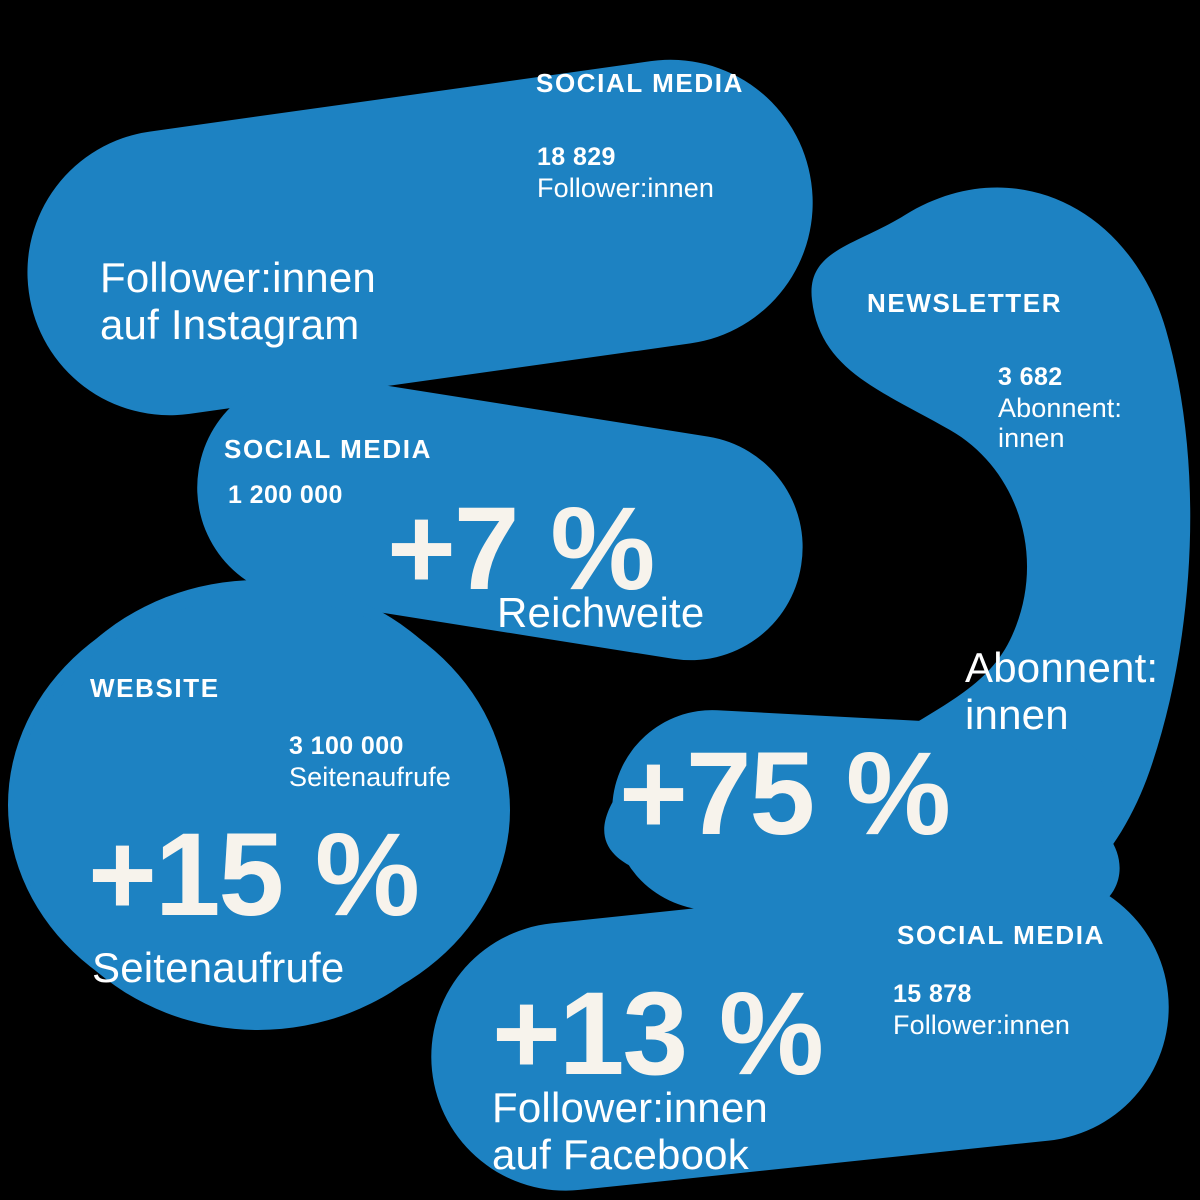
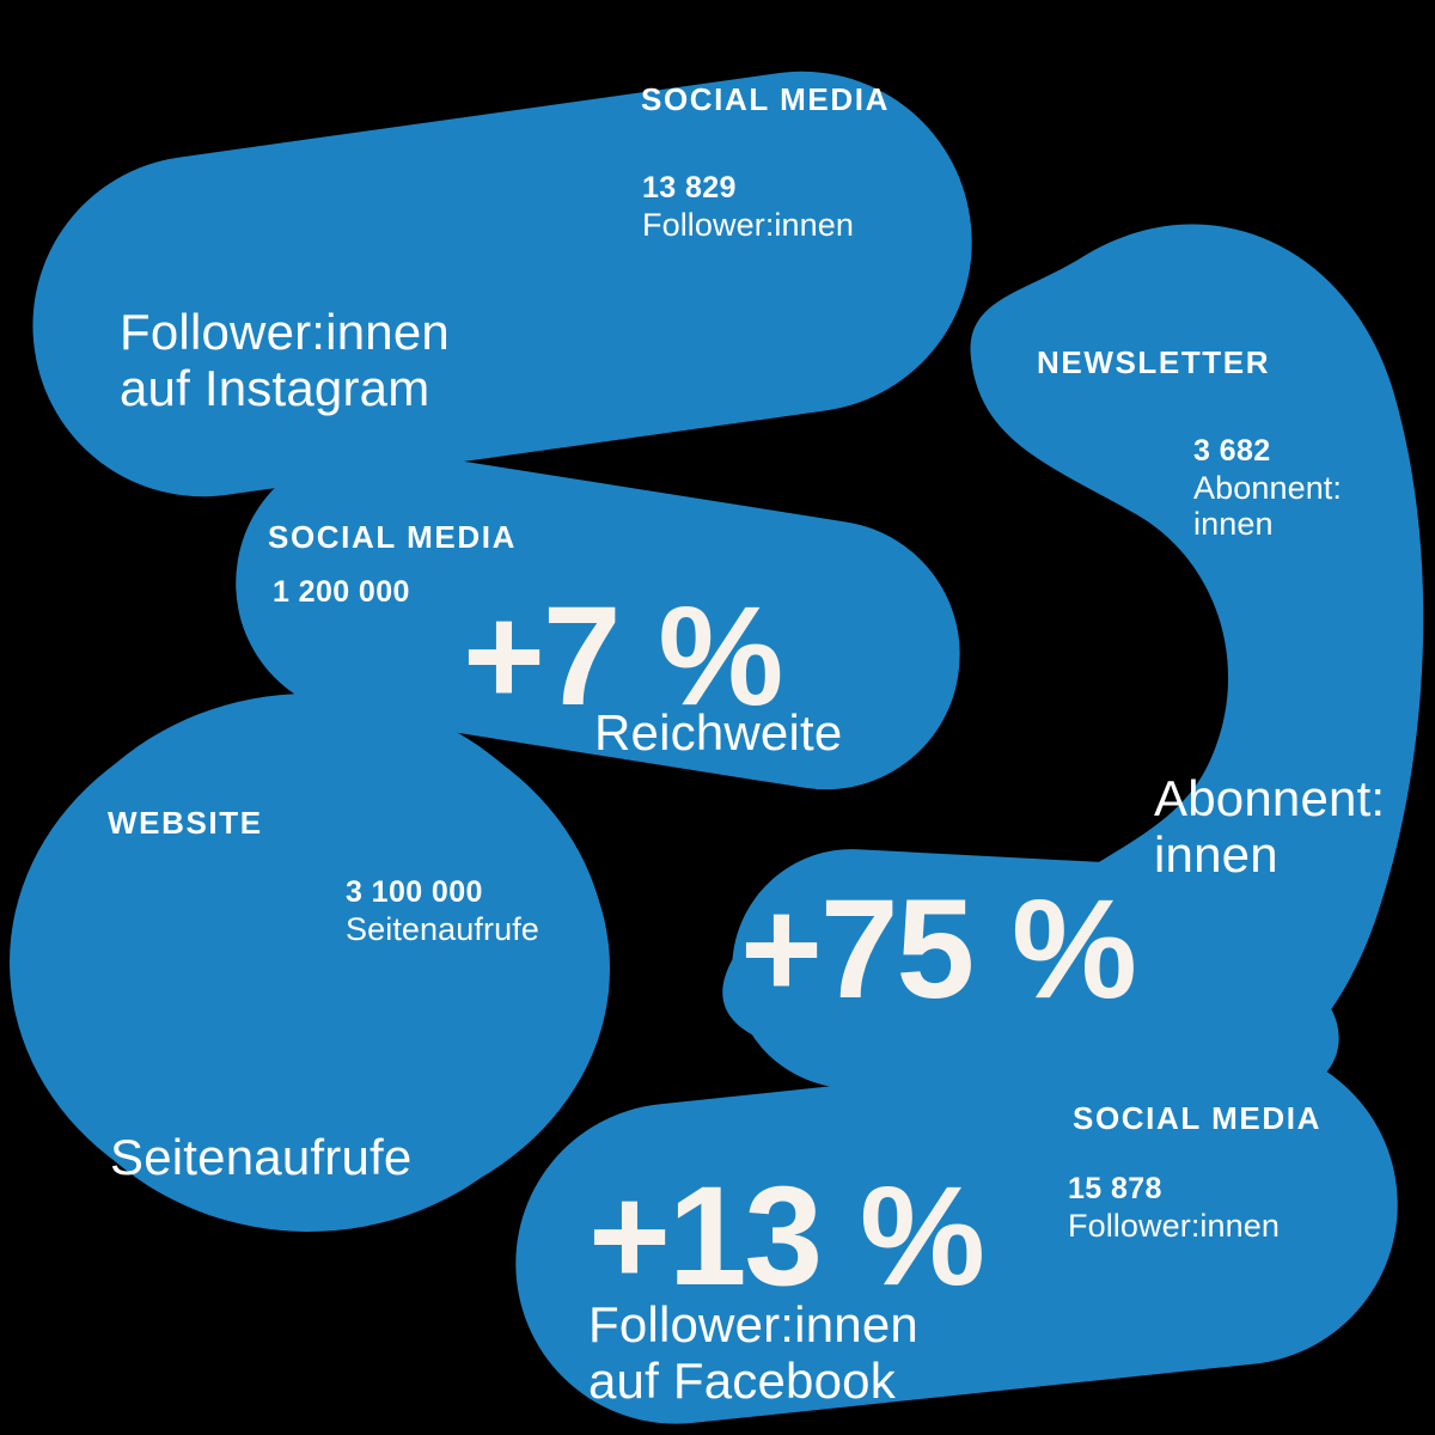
  SOCIAL MEDIA
- 18 829
+ 13 829
  Follower:innen
  Follower:innen
  auf Instagram
  NEWSLETTER
  3 682
  Abonnent:
  innen
  Abonnent:
  innen
  +75 %
  SOCIAL MEDIA
  1 200 000
  +7 %
  Reichweite
  WEBSITE
  3 100 000
  Seitenaufrufe
- +15 %
  Seitenaufrufe
  SOCIAL MEDIA
  15 878
  Follower:innen
  +13 %
  Follower:innen
  auf Facebook
